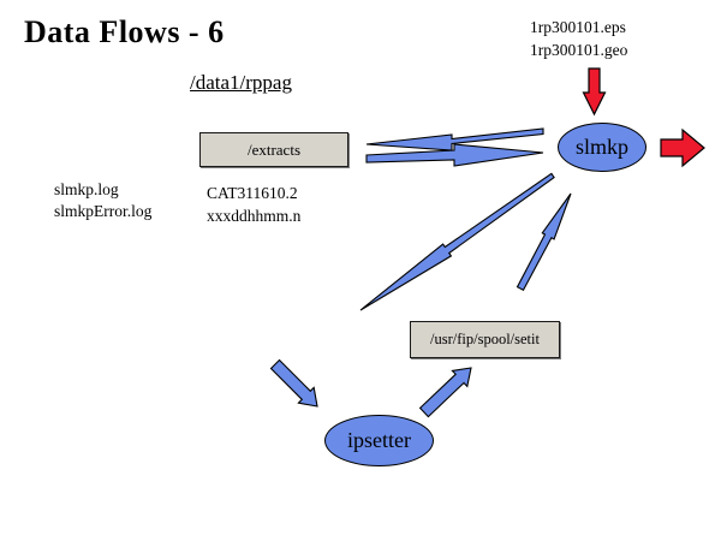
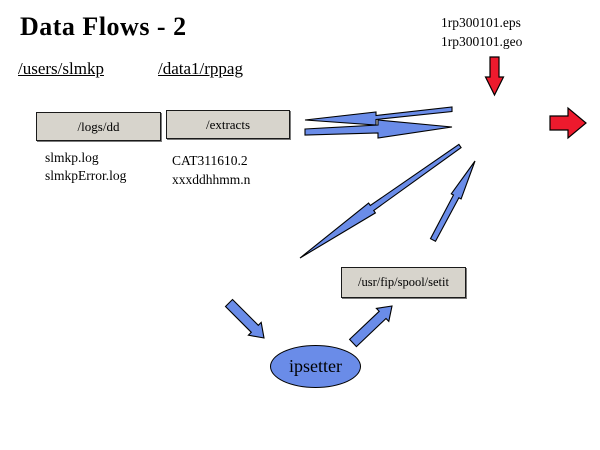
- Data Flows - 6
+ Data Flows - 2
+ /users/slmkp
  /data1/rppag
  1rp300101.eps
  1rp300101.geo
+ /logs/dd
  /extracts
  slmkp.log
  slmkpError.log
  CAT311610.2
  xxxddhhmm.n
  /usr/fip/spool/setit
- slmkp
  ipsetter
